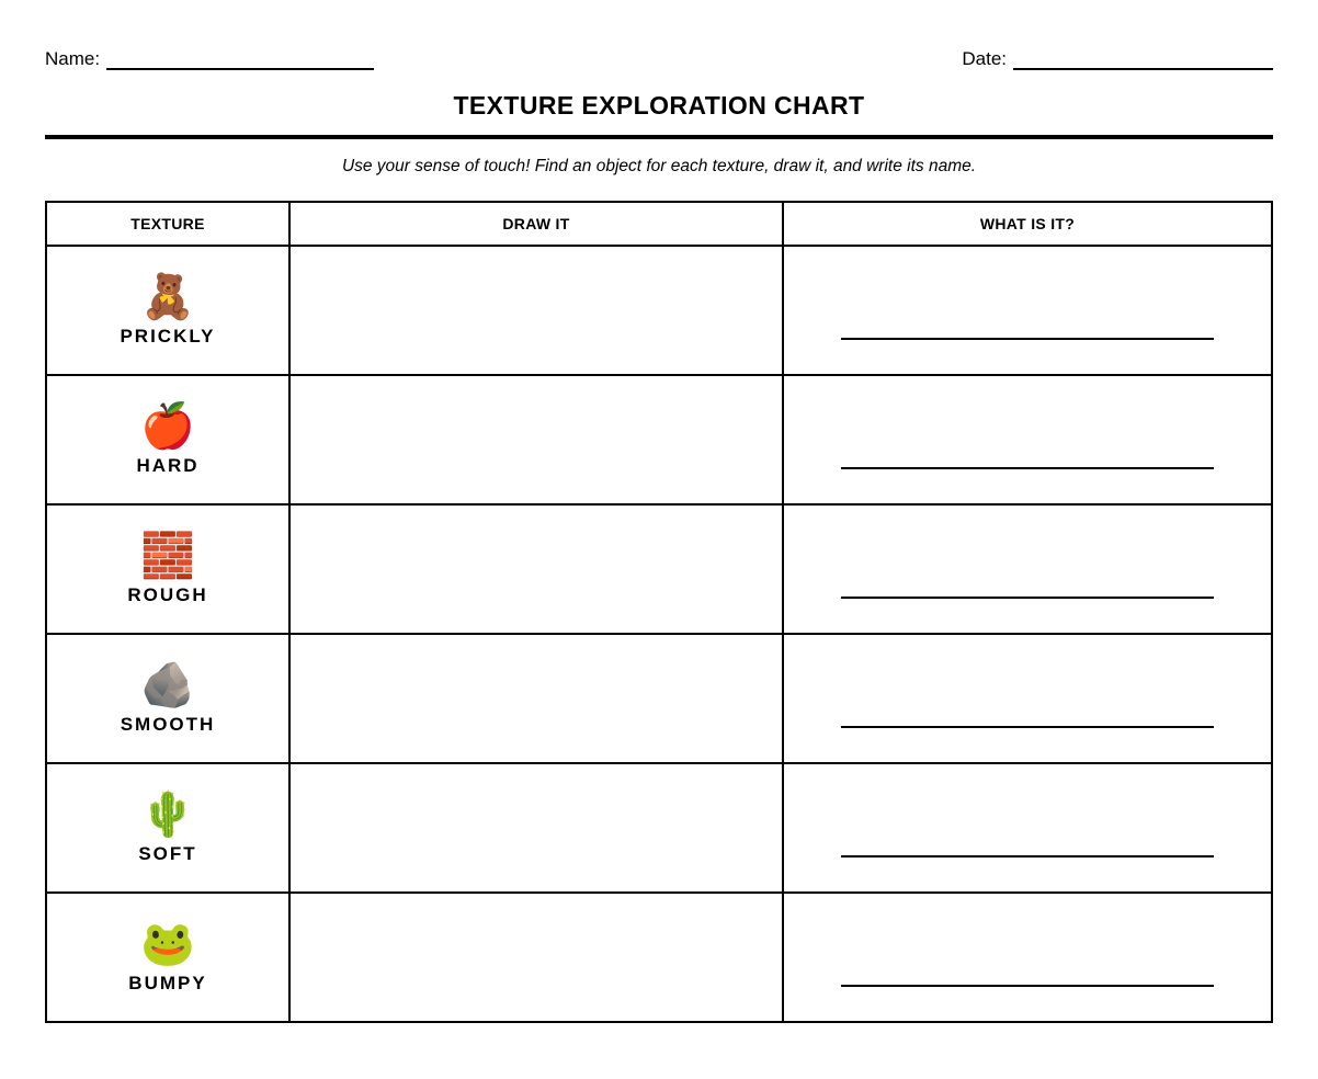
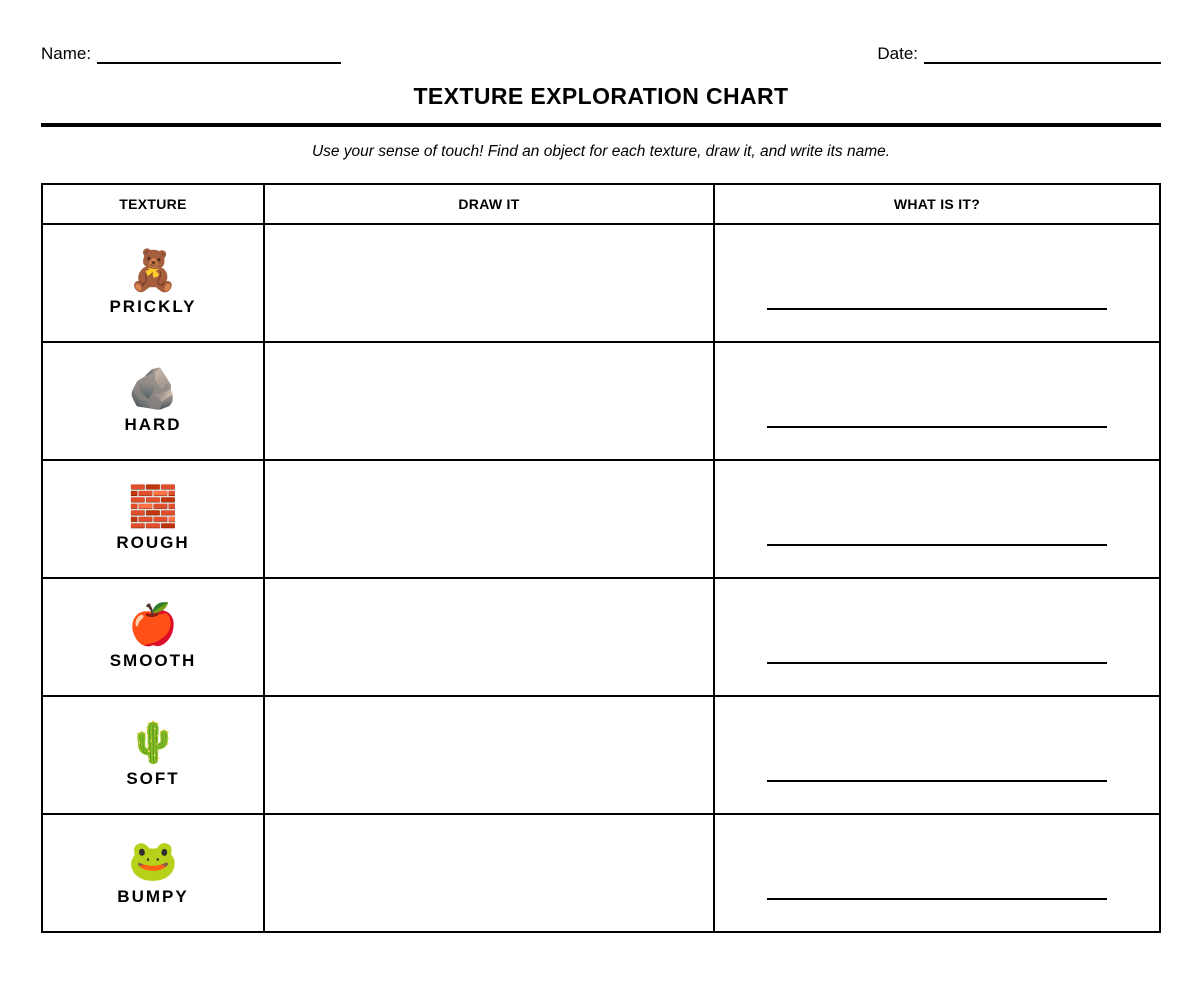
  Name:
  Date:
  TEXTURE EXPLORATION CHART
  Use your sense of touch! Find an object for each texture, draw it, and write its name.
  TEXTURE	DRAW IT	WHAT IS IT?
  🧸PRICKLY
- 🍎HARD
+ 🪨HARD
  🧱ROUGH
- 🪨SMOOTH
+ 🍎SMOOTH
  🌵SOFT
  🐸BUMPY
